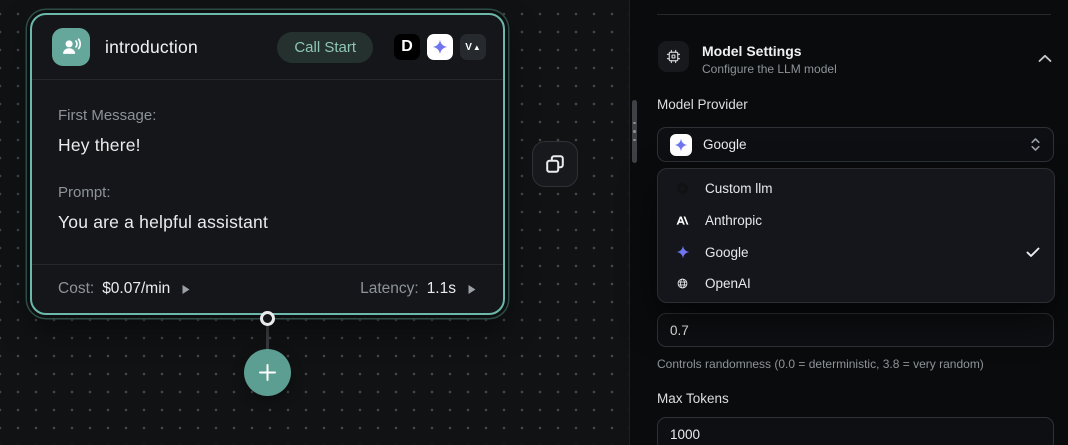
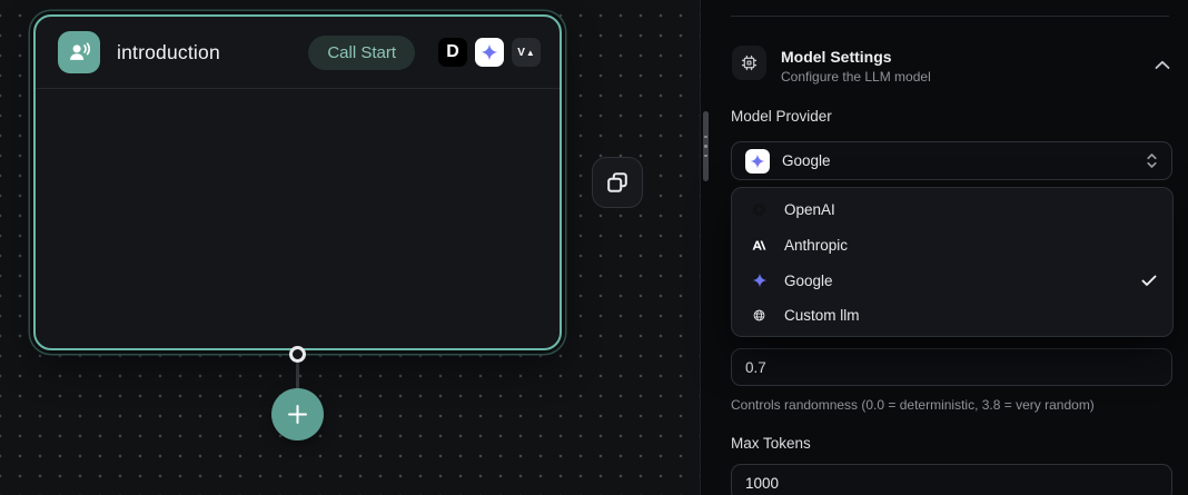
  introduction
  Call Start
  D
  V
  ▲
- First Message:
- Hey there!
- Prompt:
- You are a helpful assistant
- Cost:
- $0.07/min
- Latency:
- 1.1s
  Model Settings
  Configure the LLM model
  Model Provider
  Google
- Custom llm
+ OpenAI
  Anthropic
  Google
- OpenAI
+ Custom llm
  0.7
  Controls randomness (0.0 = deterministic, 3.8 = very random)
  Max Tokens
  1000
